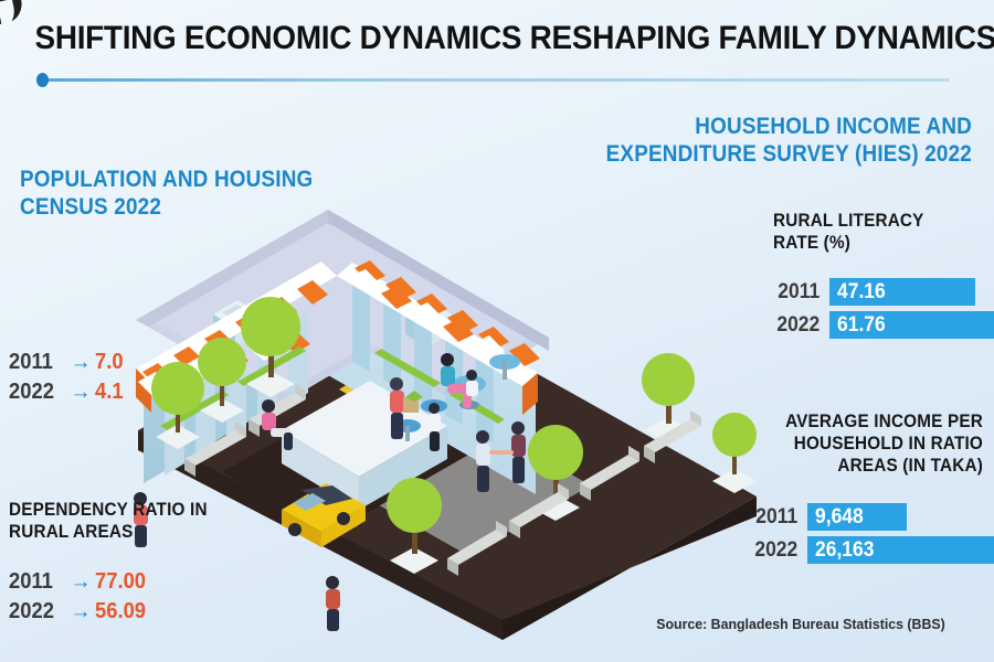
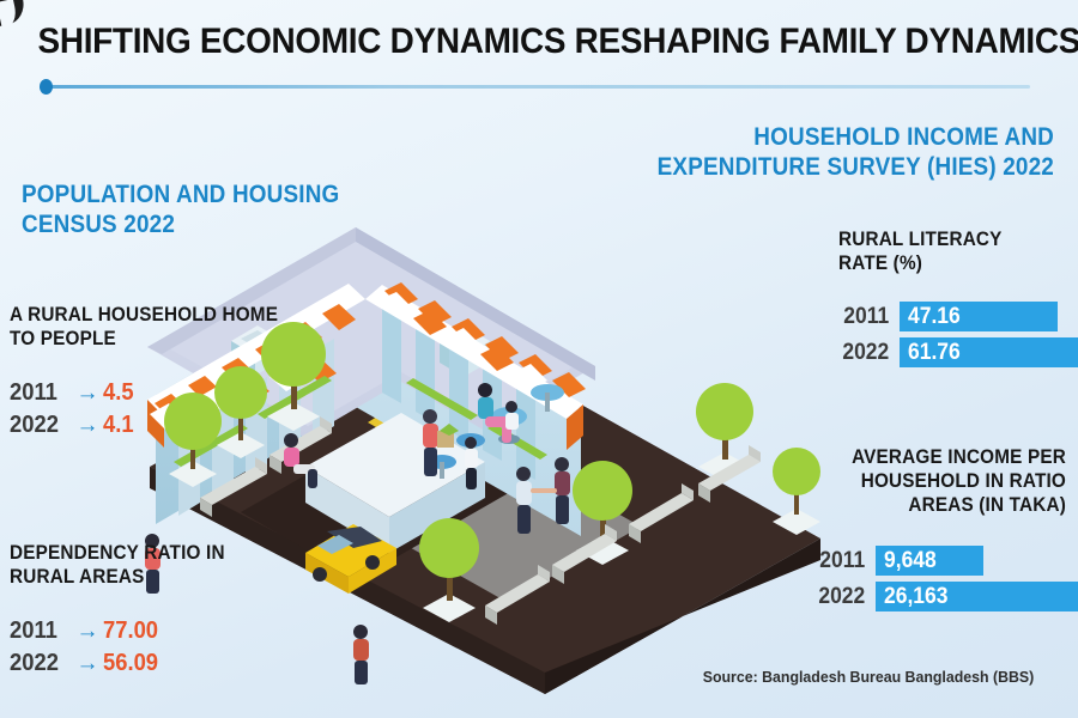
  SHIFTING ECONOMIC DYNAMICS RESHAPING FAMILY DYNAMICS
  POPULATION AND HOUSING CENSUS 2022
+ A RURAL HOUSEHOLD HOME TO PEOPLE
  2011
  →
- 7.0
+ 4.5
  2022
  →
  4.1
  DEPENDENCY RATIO IN RURAL AREAS
  2011
  →
  77.00
  2022
  →
  56.09
  HOUSEHOLD INCOME AND EXPENDITURE SURVEY (HIES) 2022
  RURAL LITERACY RATE (%)
  2011
  47.16
  2022
  61.76
  AVERAGE INCOME PER HOUSEHOLD IN RATIO AREAS (IN TAKA)
  2011
  9,648
  2022
  26,163
- Source: Bangladesh Bureau Statistics (BBS)
+ Source: Bangladesh Bureau Bangladesh (BBS)
